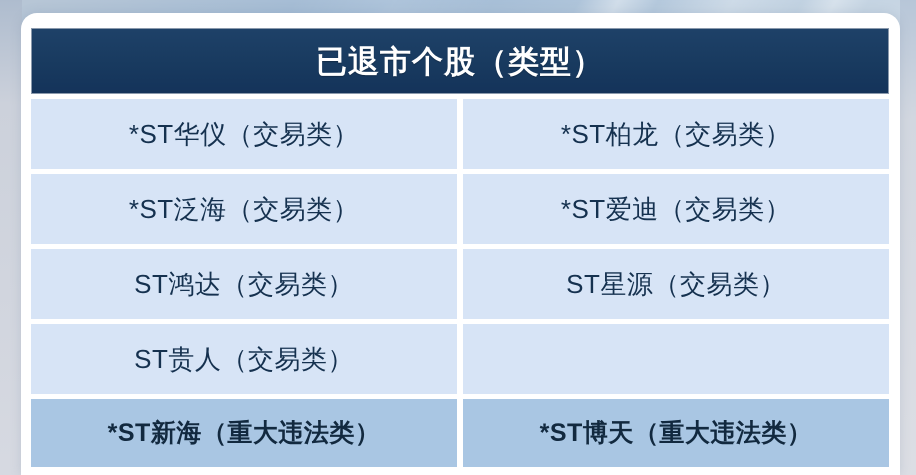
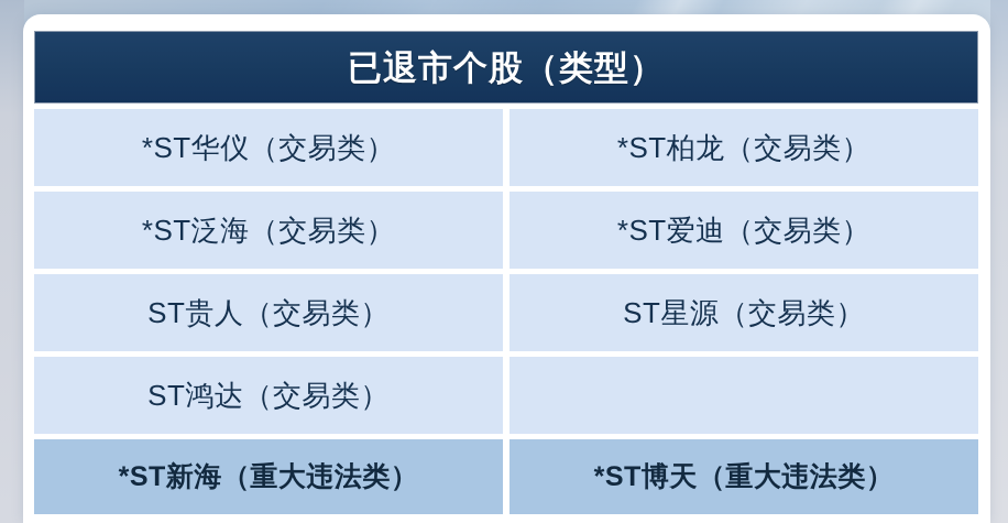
  已退市个股（类型）
  *ST华仪（交易类）
  *ST柏龙（交易类）
  *ST泛海（交易类）
  *ST爱迪（交易类）
- ST鸿达（交易类）
+ ST贵人（交易类）
  ST星源（交易类）
- ST贵人（交易类）
+ ST鸿达（交易类）
  *ST新海（重大违法类）
  *ST博天（重大违法类）
